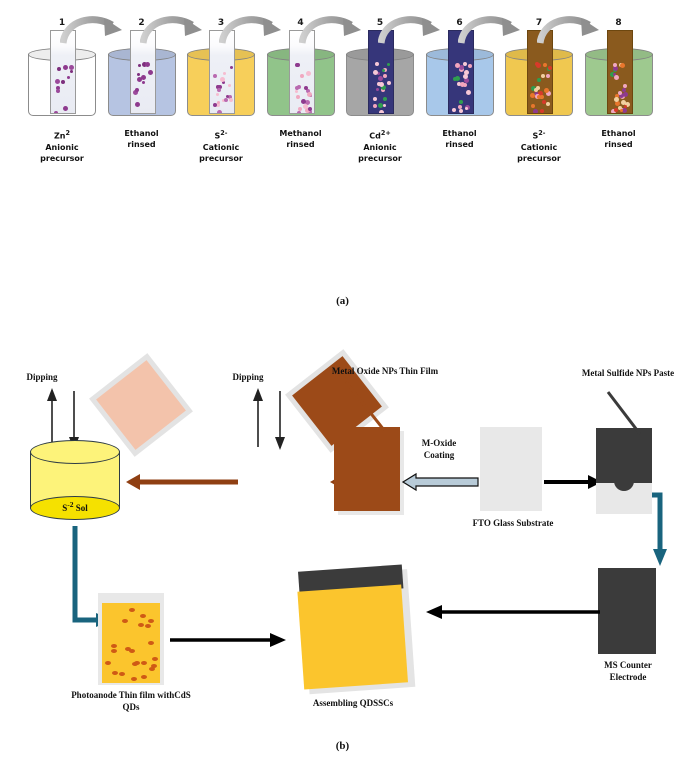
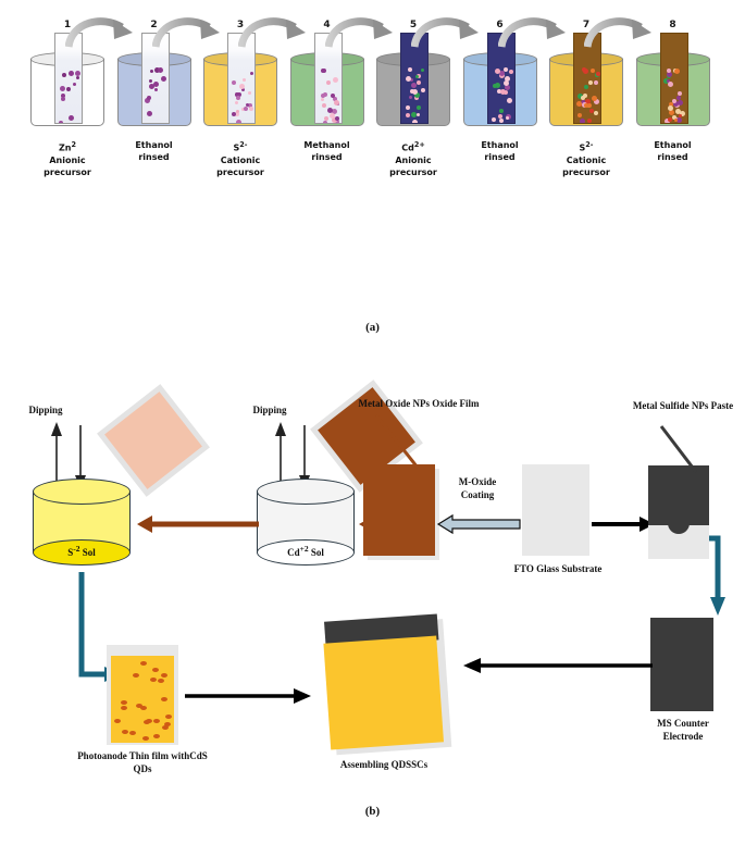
  1
  Zn2
  Anionic
  precursor
  2
  Ethanol
  rinsed
  3
  S2-
  Cationic
  precursor
  4
  Methanol
  rinsed
  5
  Cd2+
  Anionic
  precursor
  6
  Ethanol
  rinsed
  7
  S2-
  Cationic
  precursor
  8
  Ethanol
  rinsed
  (a)
  Dipping
  Dipping
  S-2 Sol
+ Cd+2 Sol
- Metal Oxide NPs Thin Film
+ Metal Oxide NPs Oxide Film
  M-Oxide
  Coating
  FTO Glass Substrate
  Metal Sulfide NPs Paste
  Photoanode Thin film withCdS
  QDs
  Assembling QDSSCs
  MS Counter
  Electrode
  (b)
